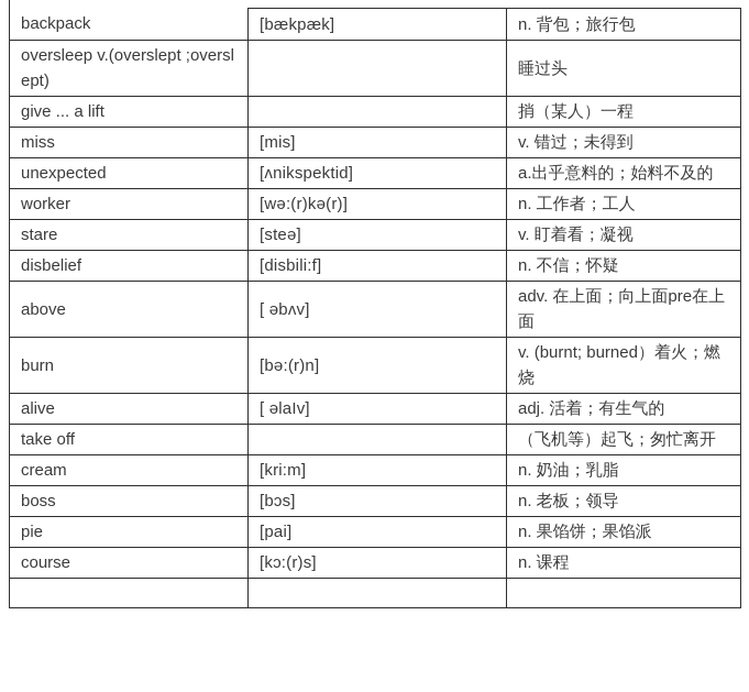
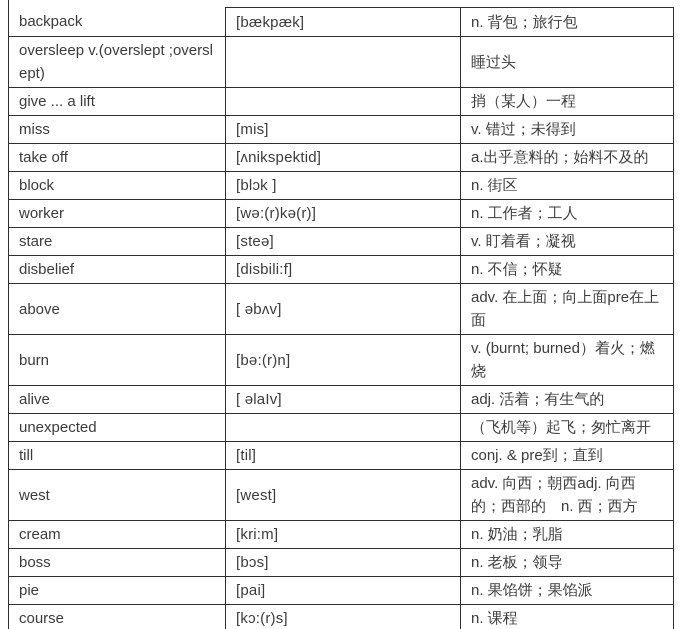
  backpack	[bækpæk]	n. 背包；旅行包
  oversleep v.(overslept ;overslept)		睡过头
  give ... a lift		捎（某人）一程
  miss	[mis]	v. 错过；未得到
- unexpected	[ʌnikspektid]	a.出乎意料的；始料不及的
+ take off	[ʌnikspektid]	a.出乎意料的；始料不及的
+ block	[blɔk ]	n. 街区
  worker	[wə:(r)kə(r)]	n. 工作者；工人
  stare	[steə]	v. 盯着看；凝视
  disbelief	[disbili:f]	n. 不信；怀疑
  above	[ əbʌv]	adv. 在上面；向上面pre在上面
  burn	[bə:(r)n]	v. (burnt; burned）着火；燃烧
  alive	[ əlaIv]	adj. 活着；有生气的
- take off		（飞机等）起飞；匆忙离开
+ unexpected		（飞机等）起飞；匆忙离开
+ till	[til]	conj. & pre到；直到
+ west	[west]	adv. 向西；朝西adj. 向西的；西部的 n. 西；西方
  cream	[kri:m]	n. 奶油；乳脂
  boss	[bɔs]	n. 老板；领导
  pie	[pai]	n. 果馅饼；果馅派
  course	[kɔ:(r)s]	n. 课程
